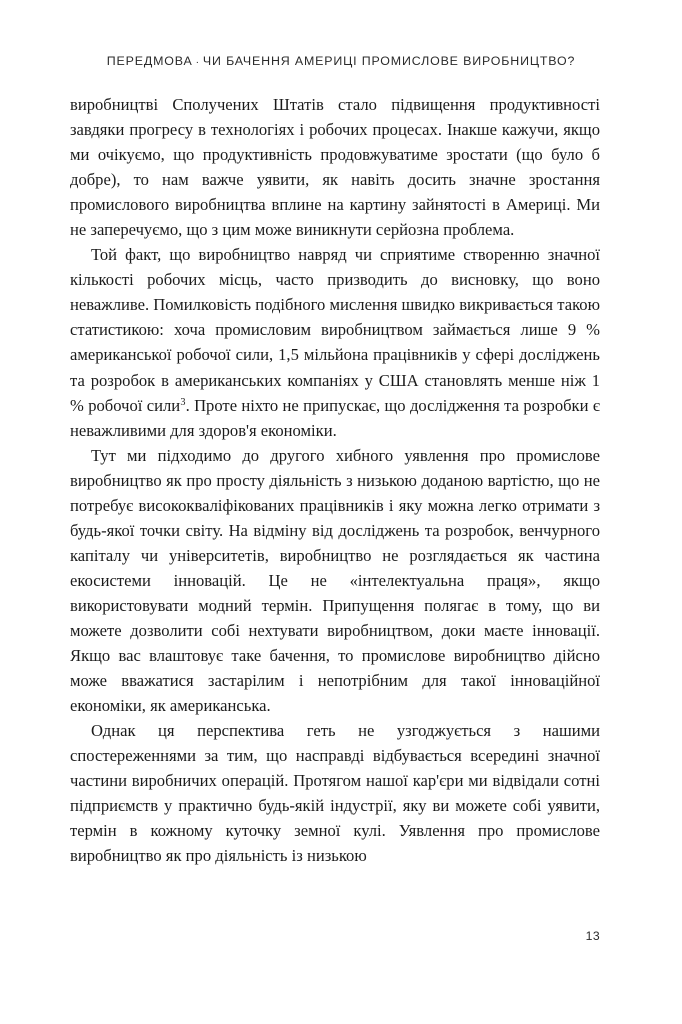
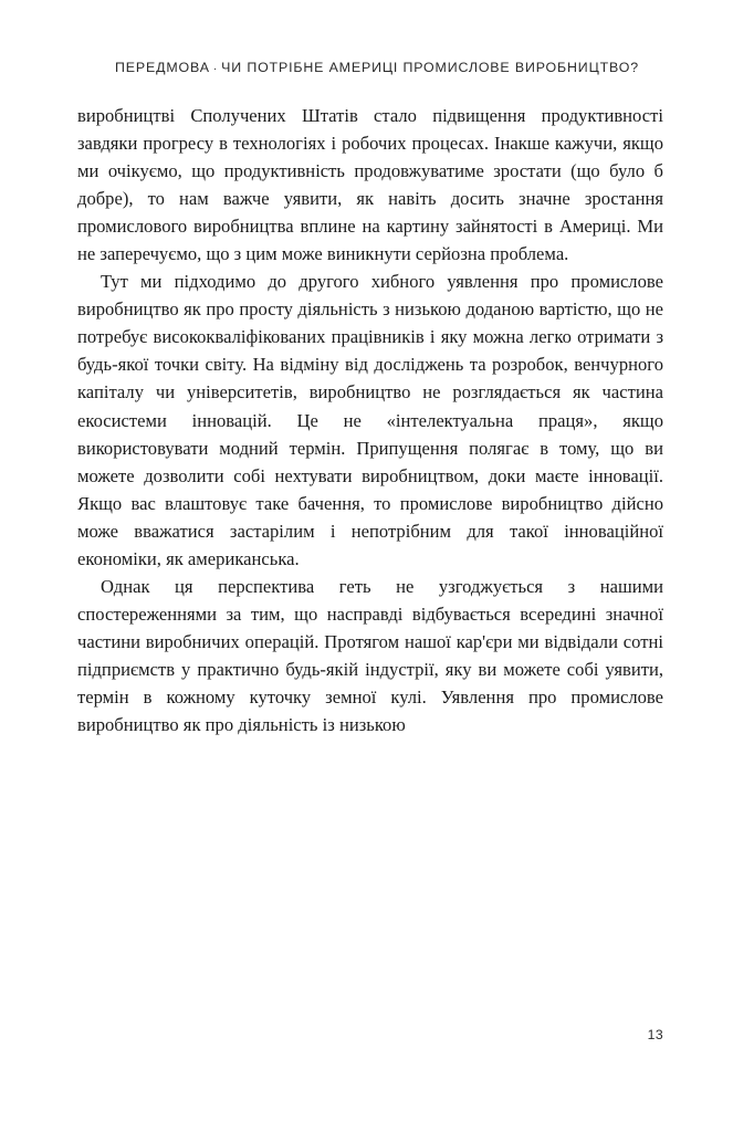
- ПЕРЕДМОВА · ЧИ БАЧЕННЯ АМЕРИЦІ ПРОМИСЛОВЕ ВИРОБНИЦТВО?
+ ПЕРЕДМОВА · ЧИ ПОТРІБНЕ АМЕРИЦІ ПРОМИСЛОВЕ ВИРОБНИЦТВО?
  виробництві Сполучених Штатів стало підвищення продуктивності завдяки прогресу в технологіях і робочих процесах. Інакше кажучи, якщо ми очікуємо, що продуктивність продовжуватиме зростати (що було б добре), то нам важче уявити, як навіть досить значне зростання промислового виробництва вплине на картину зайнятості в Америці. Ми не заперечуємо, що з цим може виникнути серйозна проблема.
- Той факт, що виробництво навряд чи сприятиме створенню значної кількості робочих місць, часто призводить до висновку, що воно неважливе. Помилковість подібного мислення швидко викривається такою статистикою: хоча промисловим виробництвом займається лише 9 % американської робочої сили, 1,5 мільйона працівників у сфері досліджень та розробок в американських компаніях у США становлять менше ніж 1 % робочої сили3. Проте ніхто не припускає, що дослідження та розробки є неважливими для здоров'я економіки.
  Тут ми підходимо до другого хибного уявлення про промислове виробництво як про просту діяльність з низькою доданою вартістю, що не потребує висококваліфікованих працівників і яку можна легко отримати з будь-якої точки світу. На відміну від досліджень та розробок, венчурного капіталу чи університетів, виробництво не розглядається як частина екосистеми інновацій. Це не «інтелектуальна праця», якщо використовувати модний термін. Припущення полягає в тому, що ви можете дозволити собі нехтувати виробництвом, доки маєте інновації. Якщо вас влаштовує таке бачення, то промислове виробництво дійсно може вважатися застарілим і непотрібним для такої інноваційної економіки, як американська.
  Однак ця перспектива геть не узгоджується з нашими спостереженнями за тим, що насправді відбувається всередині значної частини виробничих операцій. Протягом нашої кар'єри ми відвідали сотні підприємств у практично будь-якій індустрії, яку ви можете собі уявити, термін в кожному куточку земної кулі. Уявлення про промислове виробництво як про діяльність із низькою
  13
